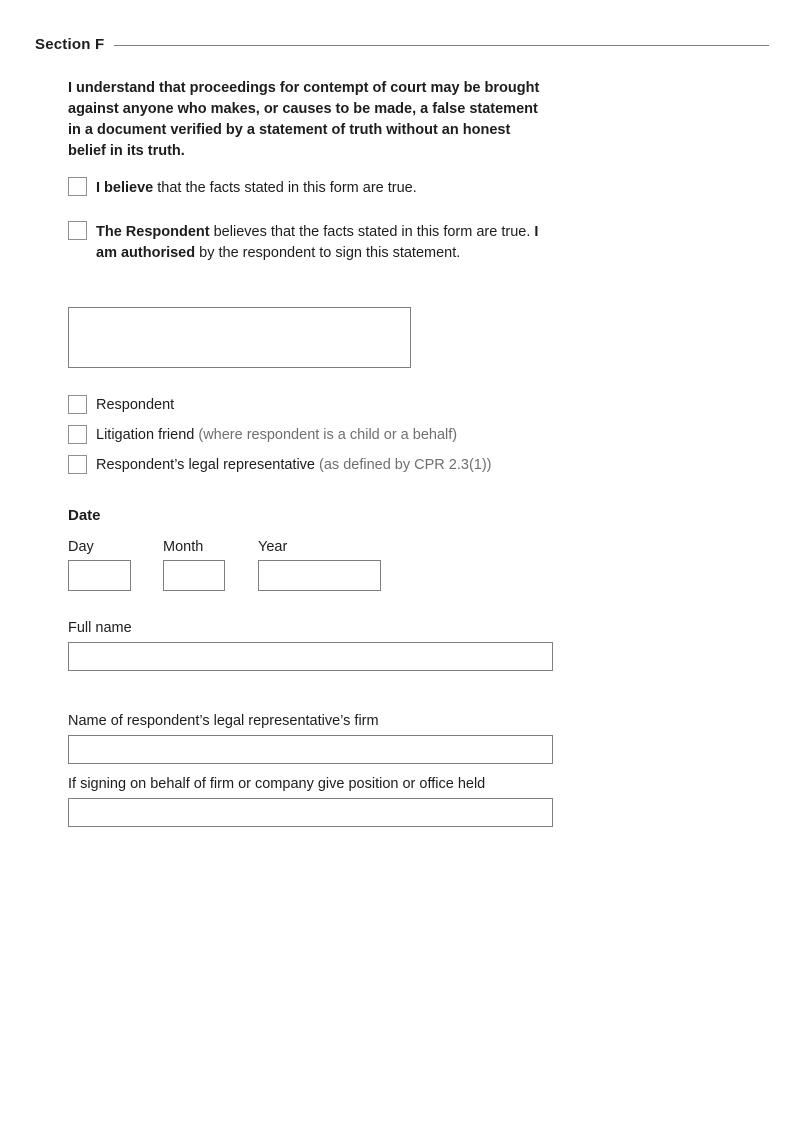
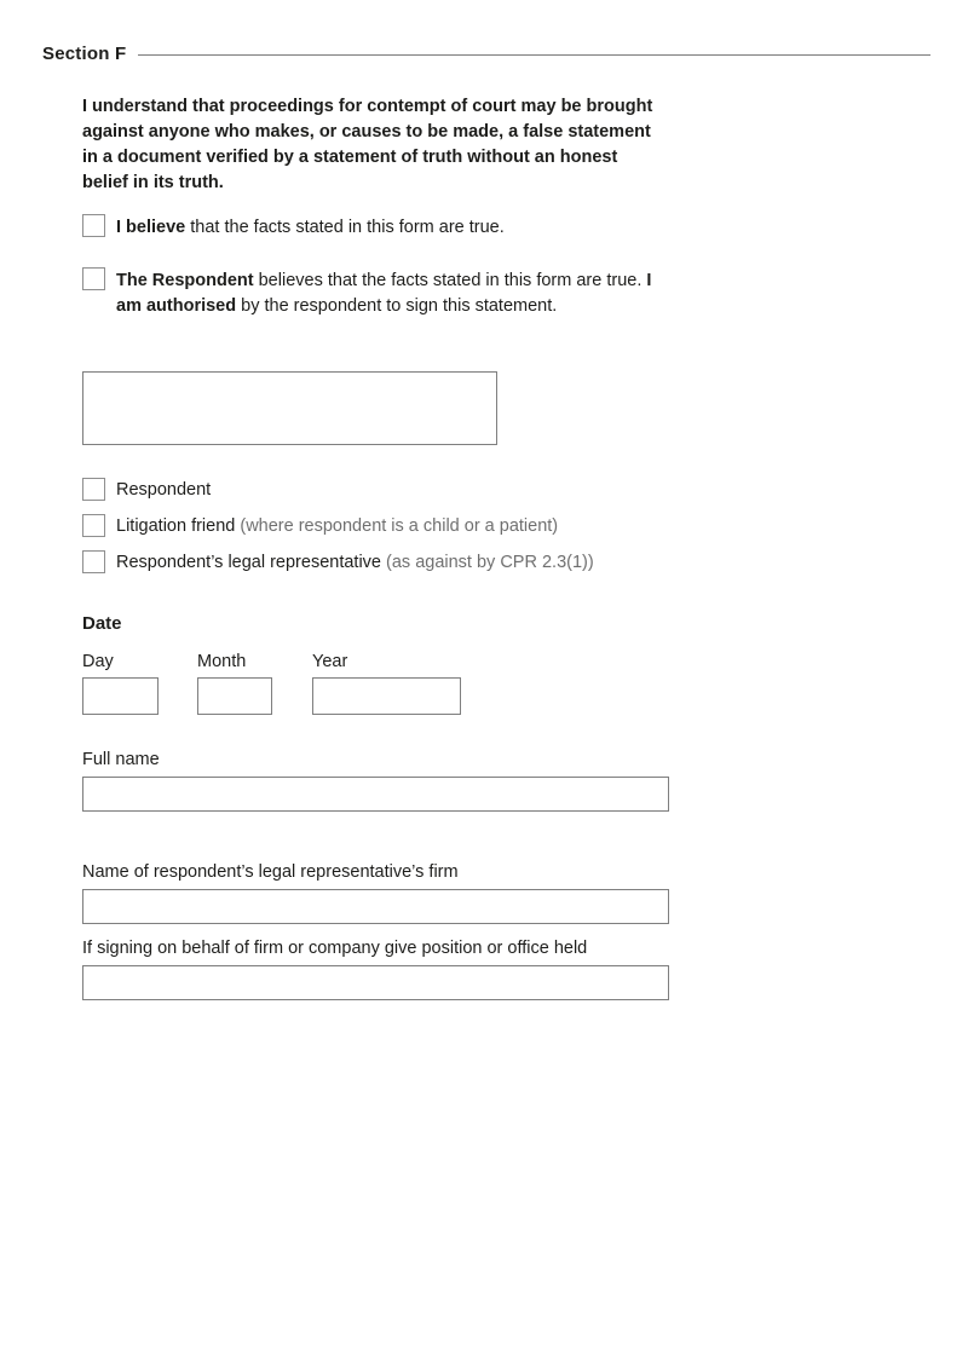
  Section F
  I understand that proceedings for contempt of court may be brought against anyone who makes, or causes to be made, a false statement in a document verified by a statement of truth without an honest belief in its truth.
  I believe that the facts stated in this form are true.
  The Respondent believes that the facts stated in this form are true. I am authorised by the respondent to sign this statement.
  Respondent
- Litigation friend (where respondent is a child or a behalf)
+ Litigation friend (where respondent is a child or a patient)
- Respondent’s legal representative (as defined by CPR 2.3(1))
+ Respondent’s legal representative (as against by CPR 2.3(1))
  Date
  Day
  Month
  Year
  Full name
  Name of respondent’s legal representative’s firm
  If signing on behalf of firm or company give position or office held
